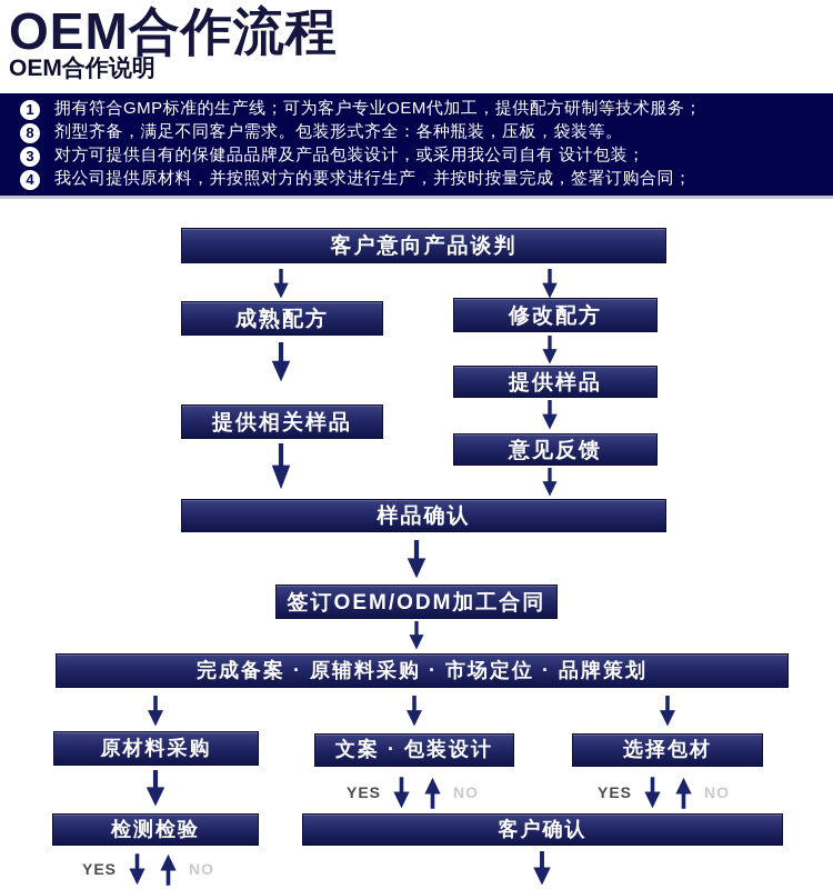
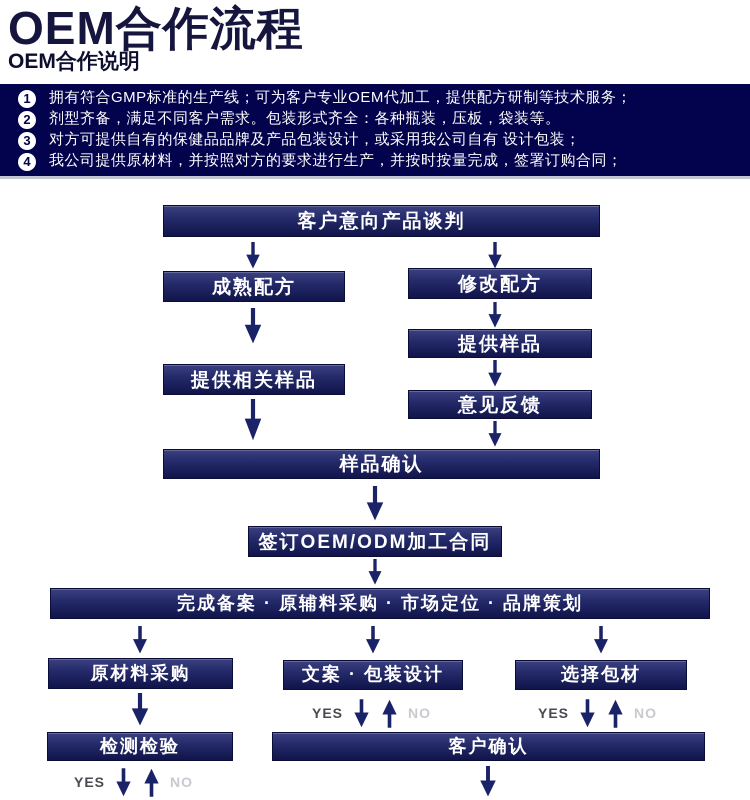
  OEM合作流程
  OEM合作说明
  1
  拥有符合GMP标准的生产线；可为客户专业OEM代加工，提供配方研制等技术服务；
- 8
+ 2
  剂型齐备，满足不同客户需求。包装形式齐全：各种瓶装，压板，袋装等。
  3
  对方可提供自有的保健品品牌及产品包装设计，或采用我公司自有 设计包装；
  4
  我公司提供原材料，并按照对方的要求进行生产，并按时按量完成，签署订购合同；
  客户意向产品谈判
  成熟配方
  修改配方
  提供样品
  意见反馈
  提供相关样品
  样品确认
  签订OEM/ODM加工合同
  完成备案 · 原辅料采购 · 市场定位 · 品牌策划
  原材料采购
  文案 · 包装设计
  选择包材
  YES
  NO
  YES
  NO
  检测检验
  客户确认
  YES
  NO
